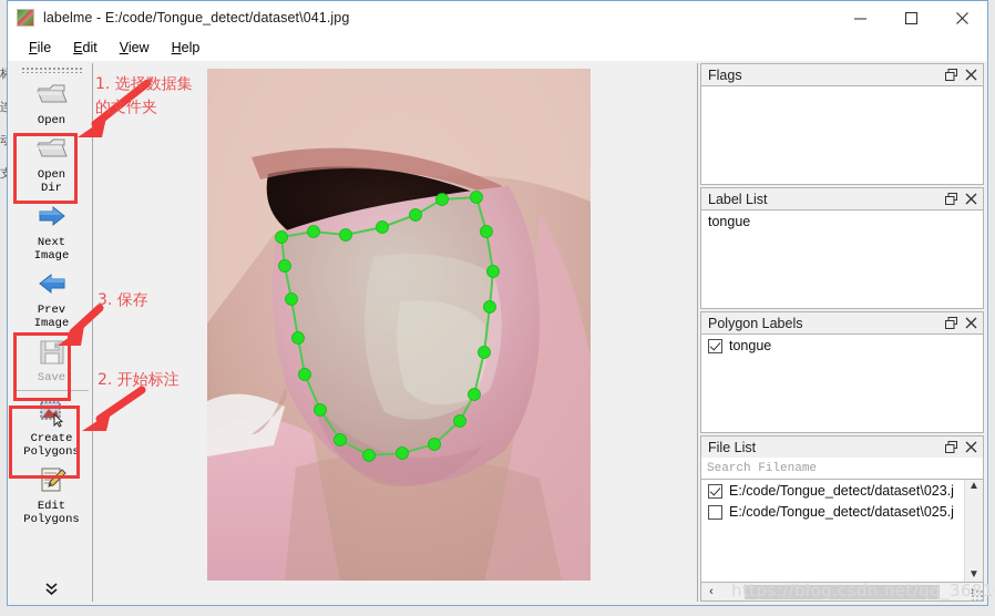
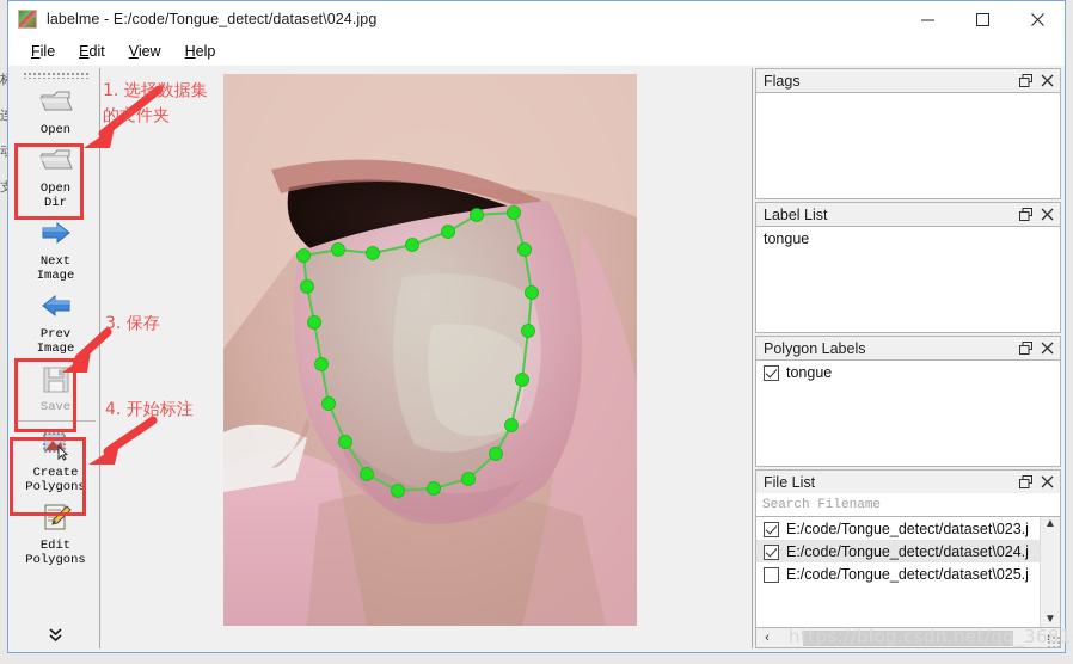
- labelme - E:/code/Tongue_detect/dataset\041.jpg
+ labelme - E:/code/Tongue_detect/dataset\024.jpg
  File
  Edit
  View
  Help
  Open
  Open
  Dir
  Next
  Image
  Prev
  Image
  Save
  Create
  Polygons
  Edit
  Polygons
  Flags
  Label List
  tongue
  Polygon Labels
  tongue
  File List
  Search Filename
  E:/code/Tongue_detect/dataset\023.j
+ E:/code/Tongue_detect/dataset\024.j
  E:/code/Tongue_detect/dataset\025.j
  ▲
  ▼
  ‹
  1. 选择数据集
  的文件夹
  3. 保存
- 2. 开始标注
+ 4. 开始标注
  https://blog.csdn.net/qq_3681
